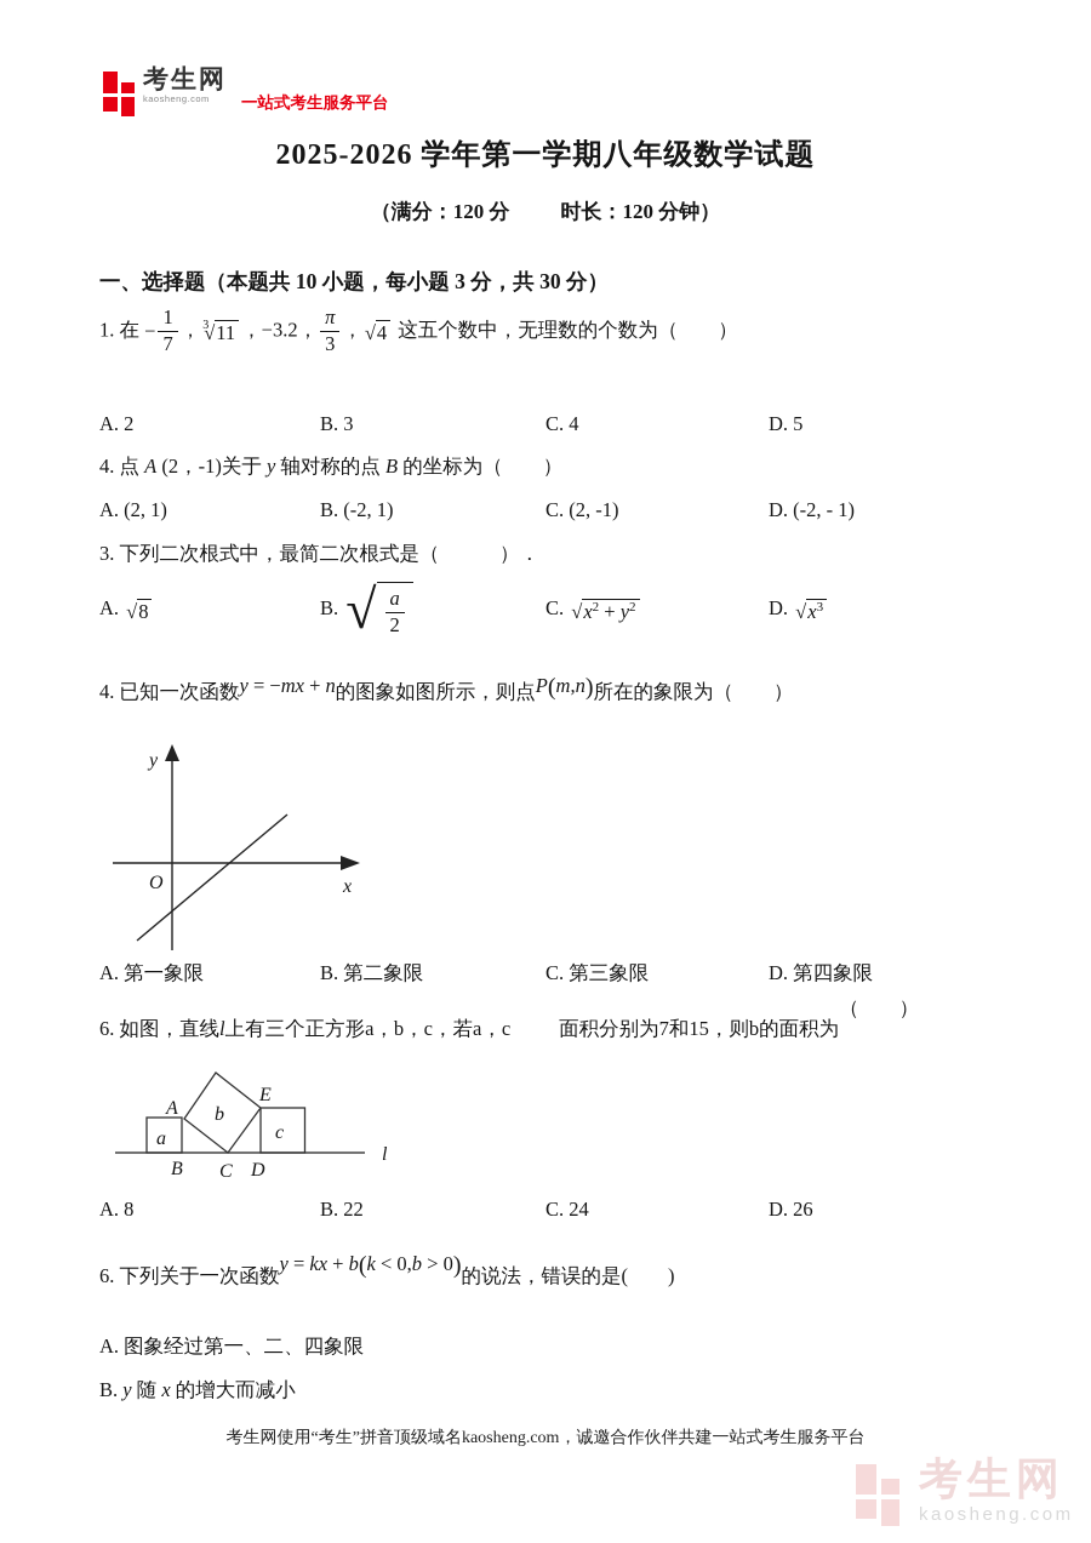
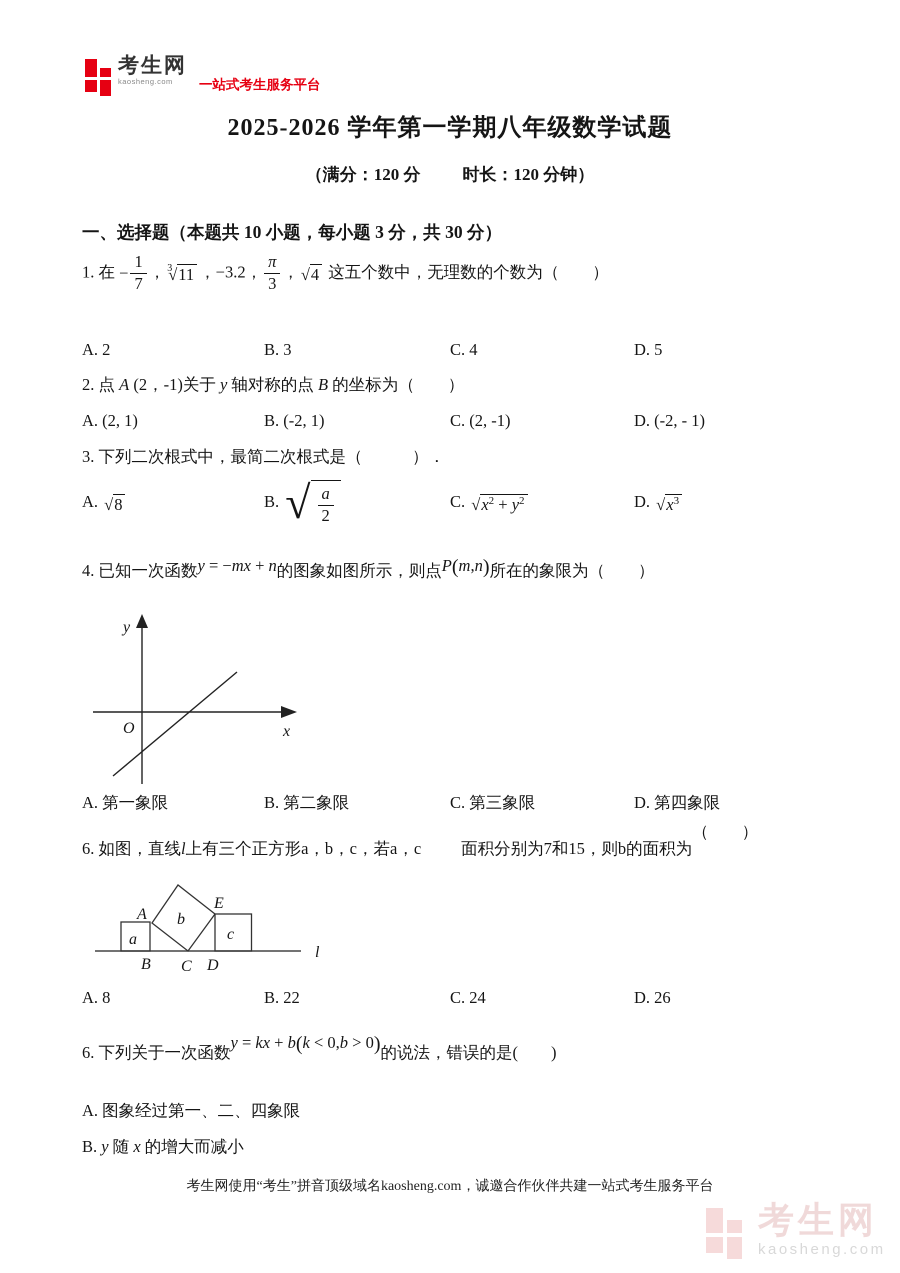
  考生网
  kaosheng.com
  一站式考生服务平台
  2025-2026 学年第一学期八年级数学试题
  （满分：120 分 时长：120 分钟）
  一、选择题（本题共 10 小题，每小题 3 分，共 30 分）
  1. 在 −
  1
  7
  ， 3√11 ，−3.2，
  π
  3
  ，√4 这五个数中，无理数的个数为（ ）
  A. 2
  B. 3
  C. 4
  D. 5
- 4. 点 A (2，-1)关于 y 轴对称的点 B 的坐标为（ ）
+ 2. 点 A (2，-1)关于 y 轴对称的点 B 的坐标为（ ）
  A. (2, 1)
  B. (-2, 1)
  C. (2, -1)
  D. (-2, - 1)
  3. 下列二次根式中，最简二次根式是（ ）．
  A. √8
  B.
  √
  a
  2
  C. √x2 + y2
  D. √x3
  4. 已知一次函数y = −mx + n的图象如图所示，则点P(m,n)所在的象限为（ ）
  y
  x
  O
  A. 第一象限
  B. 第二象限
  C. 第三象限
  D. 第四象限
  6. 如图，直线l上有三个正方形a，b，c，若a，c 面积分别为7和15，则b的面积为（ ）
  a
  b
  c
  A
  B
  C
  D
  E
  l
  A. 8
  B. 22
  C. 24
  D. 26
  6. 下列关于一次函数y = kx + b(k < 0,b > 0)的说法，错误的是( )
  A. 图象经过第一、二、四象限
  B. y 随 x 的增大而减小
  考生网使用“考生”拼音顶级域名kaosheng.com，诚邀合作伙伴共建一站式考生服务平台
  考生网
  kaosheng.com
